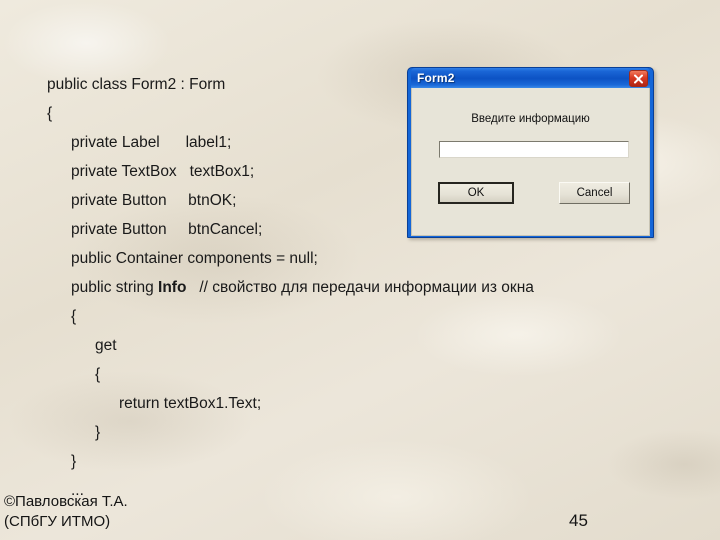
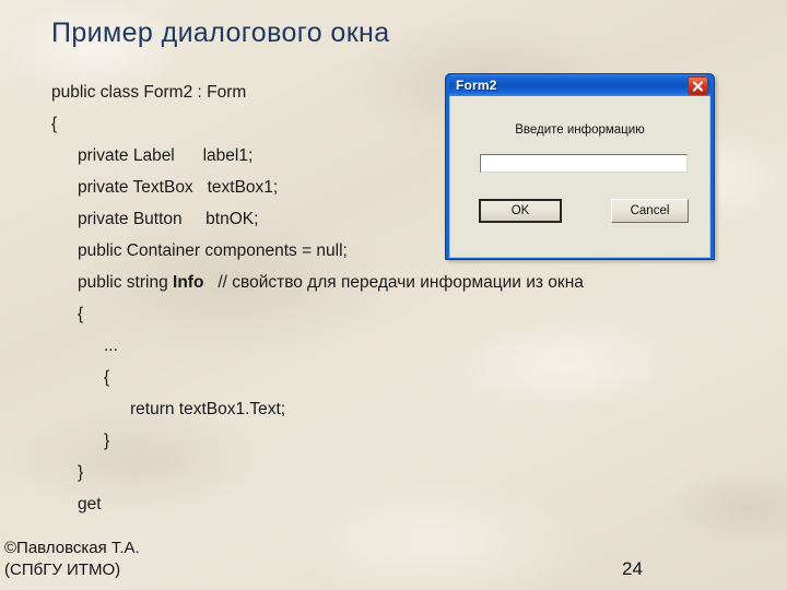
+ Пример диалогового окна
  public class Form2 : Form
  {
  private Label label1;
  private TextBox textBox1;
  private Button btnOK;
- private Button btnCancel;
  public Container components = null;
  public string Info // свойство для передачи информации из окна
  {
- get
+ ...
  {
  return textBox1.Text;
  }
  }
- ...
+ get
  Form2
  Введите информацию
  OK
  Cancel
  ©Павловская Т.А.
  (СПбГУ ИТМО)
- 45
+ 24
